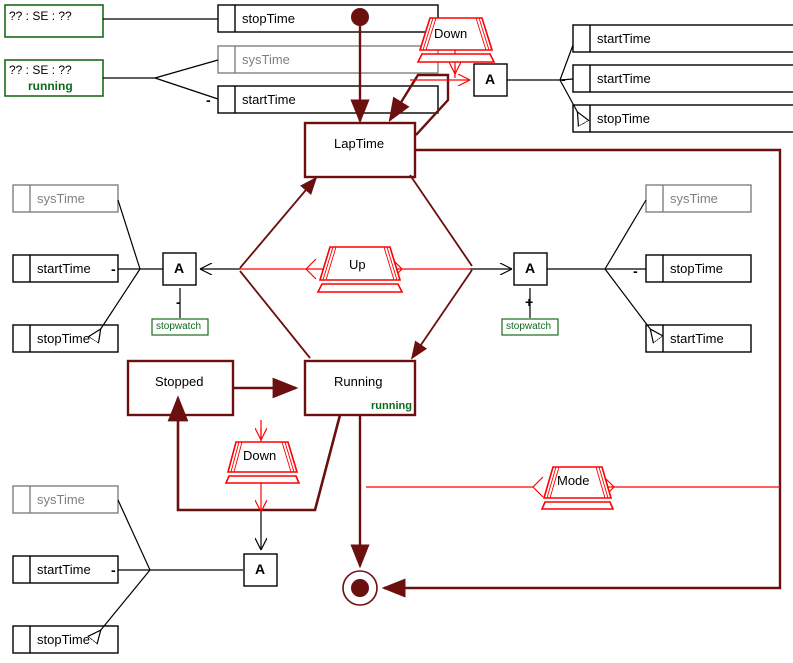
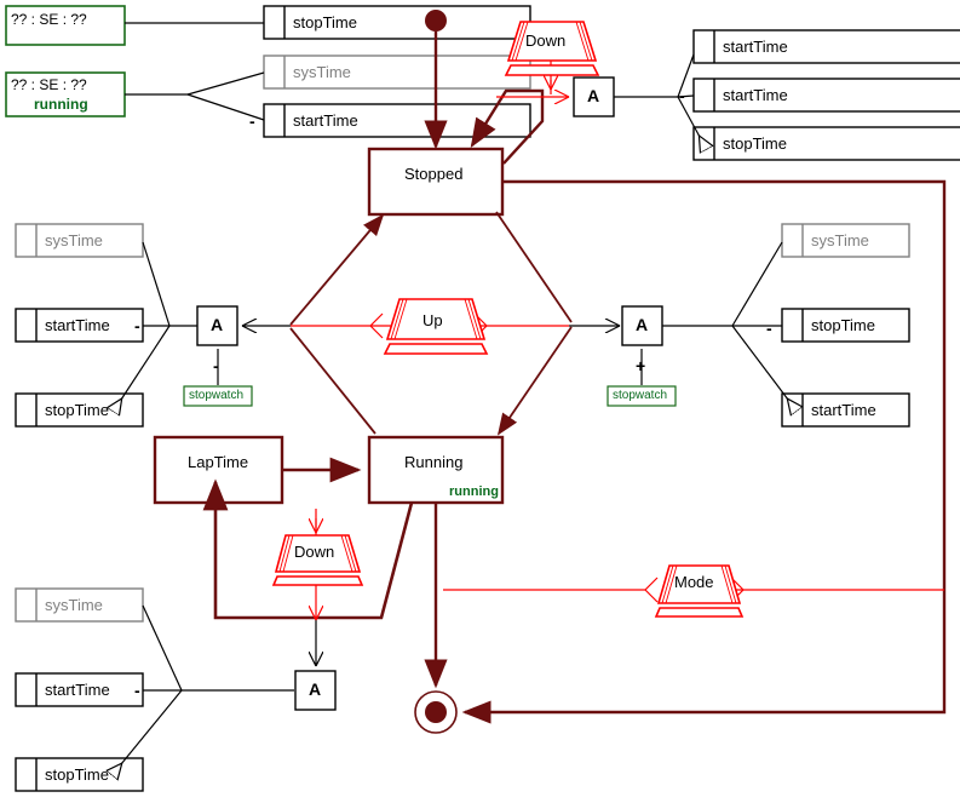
  ?? : SE : ??
  ?? : SE : ??
  running
  stopTime
  sysTime
  startTime
  -
  startTime
  startTime
  -
  stopTime
  sysTime
  startTime
  -
  stopTime
  sysTime
  stopTime
  -
  startTime
  sysTime
  startTime
  -
  stopTime
  A
  A
  A
  A
  -
  stopwatch
  +
  stopwatch
- LapTime
+ Stopped
  Running
  running
- Stopped
+ LapTime
  Down
  Up
  Down
  Mode
